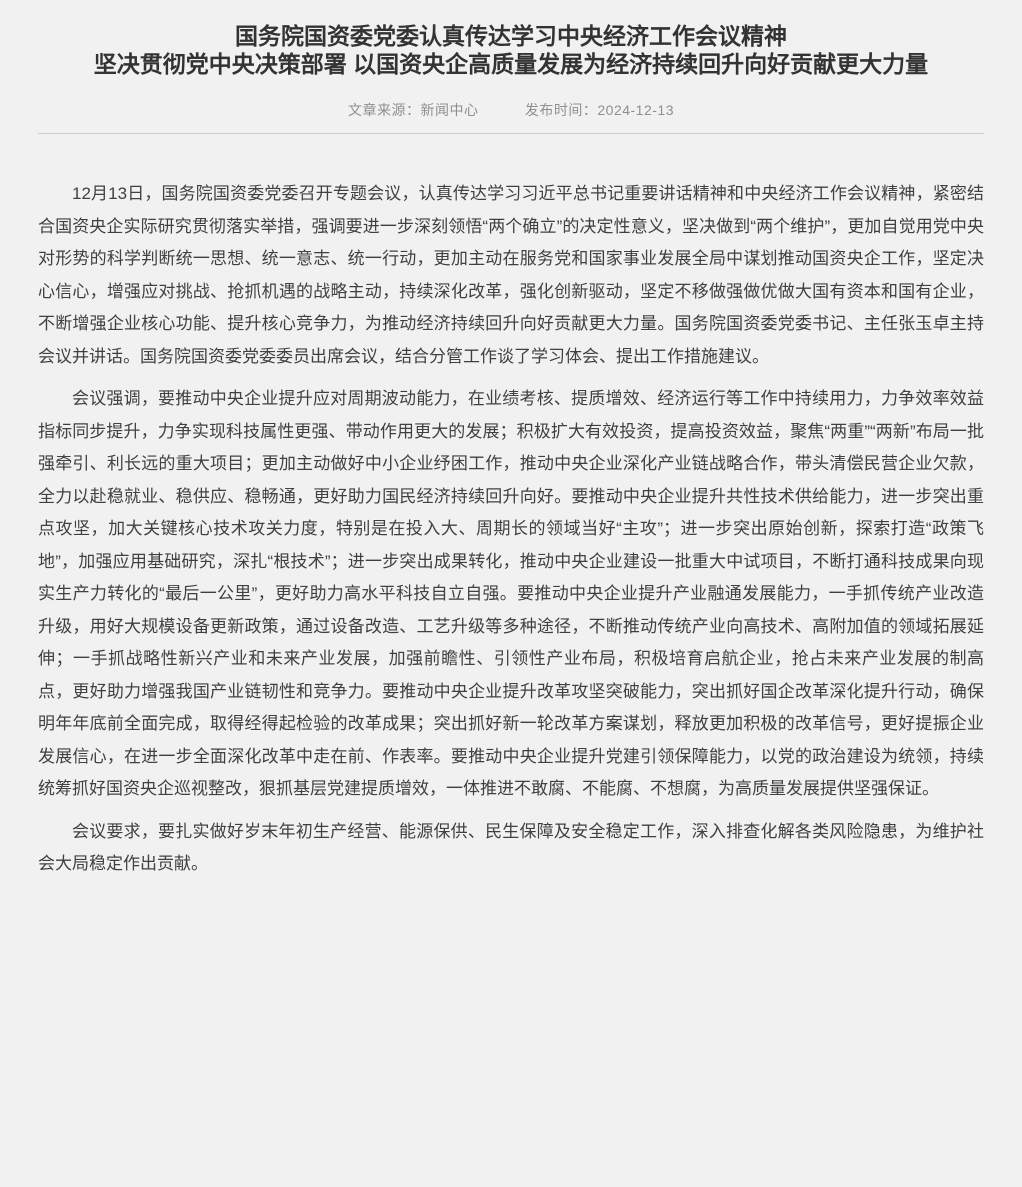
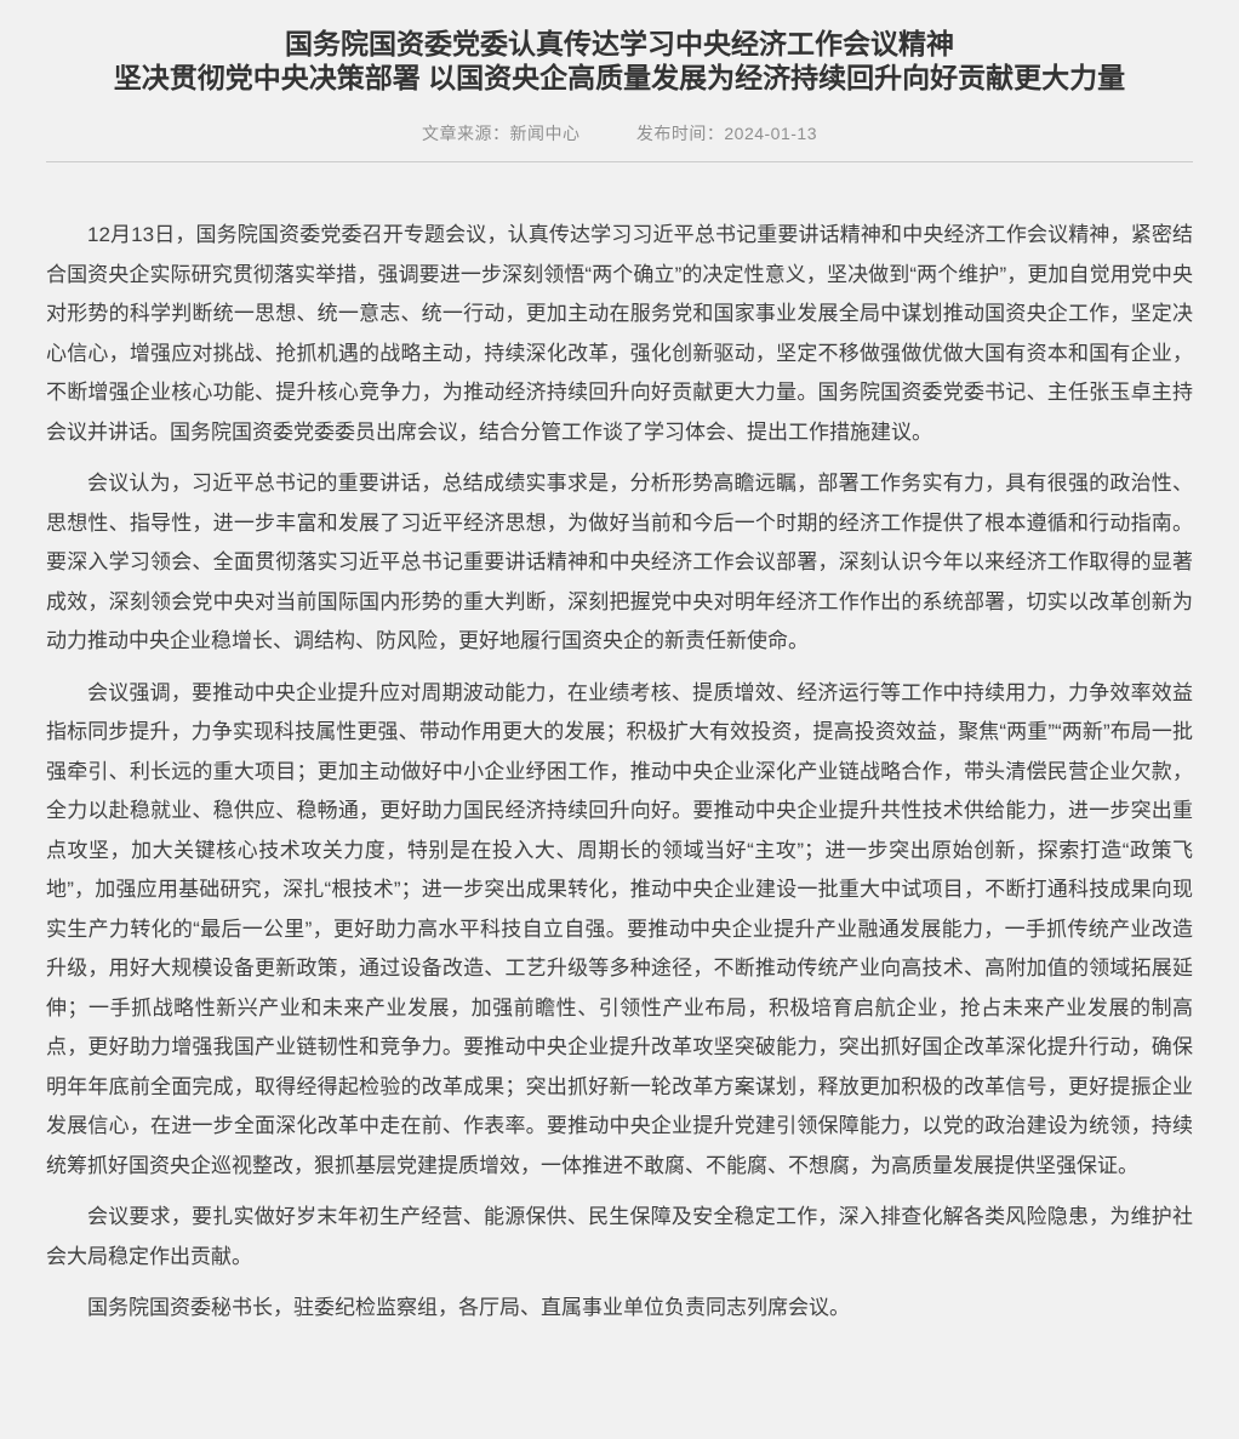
  国务院国资委党委认真传达学习中央经济工作会议精神
  坚决贯彻党中央决策部署 以国资央企高质量发展为经济持续回升向好贡献更大力量
- 文章来源：新闻中心 发布时间：2024-12-13
+ 文章来源：新闻中心 发布时间：2024-01-13
  12月13日，国务院国资委党委召开专题会议，认真传达学习习近平总书记重要讲话精神和中央经济工作会议精神，紧密结合国资央企实际研究贯彻落实举措，强调要进一步深刻领悟“两个确立”的决定性意义，坚决做到“两个维护”，更加自觉用党中央对形势的科学判断统一思想、统一意志、统一行动，更加主动在服务党和国家事业发展全局中谋划推动国资央企工作，坚定决心信心，增强应对挑战、抢抓机遇的战略主动，持续深化改革，强化创新驱动，坚定不移做强做优做大国有资本和国有企业，不断增强企业核心功能、提升核心竞争力，为推动经济持续回升向好贡献更大力量。国务院国资委党委书记、主任张玉卓主持会议并讲话。国务院国资委党委委员出席会议，结合分管工作谈了学习体会、提出工作措施建议。
+ 会议认为，习近平总书记的重要讲话，总结成绩实事求是，分析形势高瞻远瞩，部署工作务实有力，具有很强的政治性、思想性、指导性，进一步丰富和发展了习近平经济思想，为做好当前和今后一个时期的经济工作提供了根本遵循和行动指南。要深入学习领会、全面贯彻落实习近平总书记重要讲话精神和中央经济工作会议部署，深刻认识今年以来经济工作取得的显著成效，深刻领会党中央对当前国际国内形势的重大判断，深刻把握党中央对明年经济工作作出的系统部署，切实以改革创新为动力推动中央企业稳增长、调结构、防风险，更好地履行国资央企的新责任新使命。
  会议强调，要推动中央企业提升应对周期波动能力，在业绩考核、提质增效、经济运行等工作中持续用力，力争效率效益指标同步提升，力争实现科技属性更强、带动作用更大的发展；积极扩大有效投资，提高投资效益，聚焦“两重”“两新”布局一批强牵引、利长远的重大项目；更加主动做好中小企业纾困工作，推动中央企业深化产业链战略合作，带头清偿民营企业欠款，全力以赴稳就业、稳供应、稳畅通，更好助力国民经济持续回升向好。要推动中央企业提升共性技术供给能力，进一步突出重点攻坚，加大关键核心技术攻关力度，特别是在投入大、周期长的领域当好“主攻”；进一步突出原始创新，探索打造“政策飞地”，加强应用基础研究，深扎“根技术”；进一步突出成果转化，推动中央企业建设一批重大中试项目，不断打通科技成果向现实生产力转化的“最后一公里”，更好助力高水平科技自立自强。要推动中央企业提升产业融通发展能力，一手抓传统产业改造升级，用好大规模设备更新政策，通过设备改造、工艺升级等多种途径，不断推动传统产业向高技术、高附加值的领域拓展延伸；一手抓战略性新兴产业和未来产业发展，加强前瞻性、引领性产业布局，积极培育启航企业，抢占未来产业发展的制高点，更好助力增强我国产业链韧性和竞争力。要推动中央企业提升改革攻坚突破能力，突出抓好国企改革深化提升行动，确保明年年底前全面完成，取得经得起检验的改革成果；突出抓好新一轮改革方案谋划，释放更加积极的改革信号，更好提振企业发展信心，在进一步全面深化改革中走在前、作表率。要推动中央企业提升党建引领保障能力，以党的政治建设为统领，持续统筹抓好国资央企巡视整改，狠抓基层党建提质增效，一体推进不敢腐、不能腐、不想腐，为高质量发展提供坚强保证。
  会议要求，要扎实做好岁末年初生产经营、能源保供、民生保障及安全稳定工作，深入排查化解各类风险隐患，为维护社会大局稳定作出贡献。
+ 国务院国资委秘书长，驻委纪检监察组，各厅局、直属事业单位负责同志列席会议。
